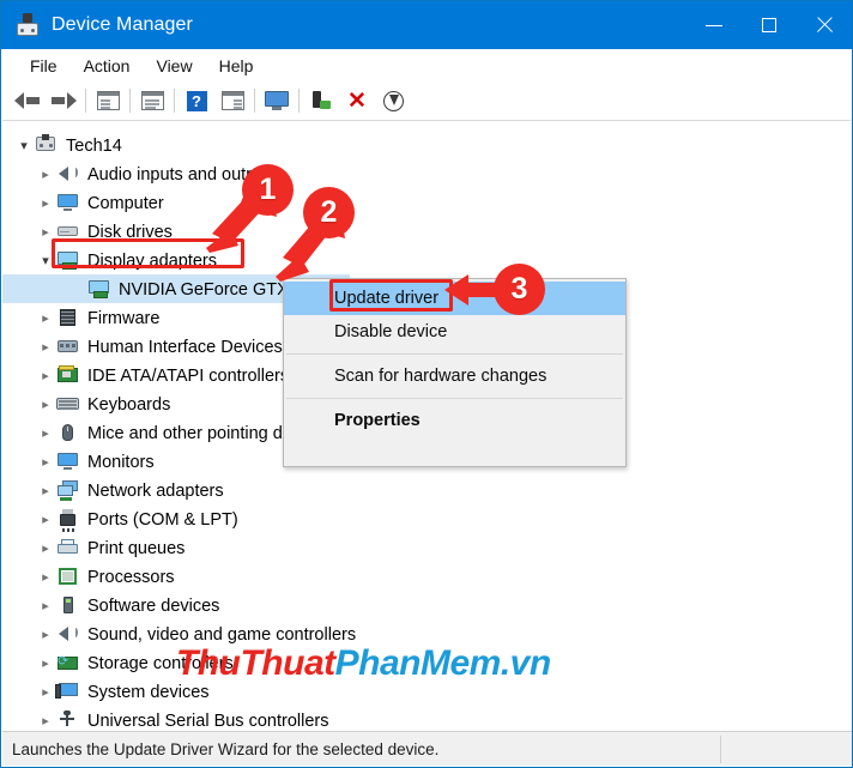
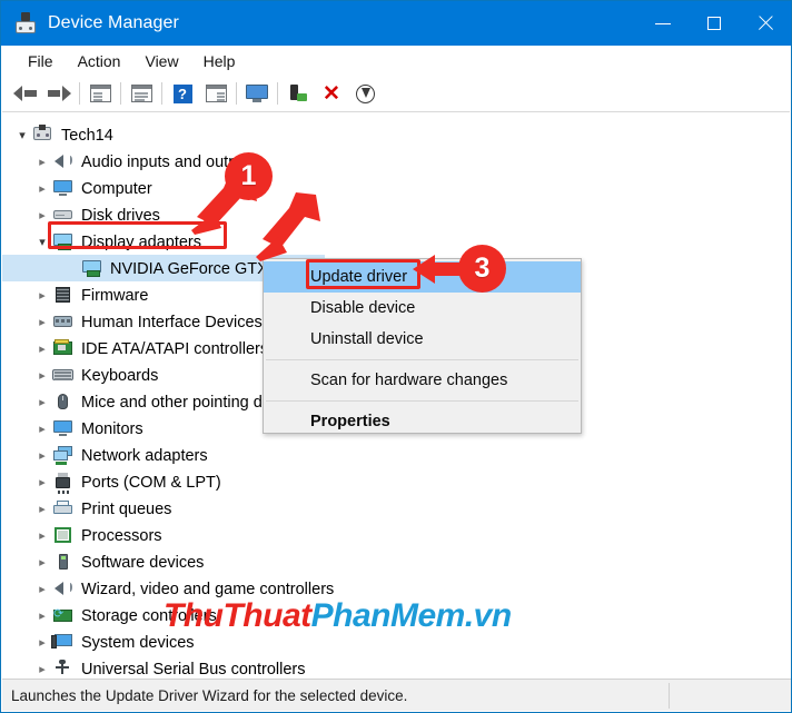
  Device Manager
  File
  Action
  View
  Help
  ?
  ✕
  ▾
  Tech14
  ▸
  Audio inputs and out
  ▸
  Computer
  ▸
  Disk drives
  ▾
  Display adapters
  NVIDIA GeForce GT
  ▸
  Firmware
  ▸
  Human Interface Devices
  ▸
  IDE ATA/ATAPI controller
  ▸
  Keyboards
  ▸
  Mice and other pointing d
  ▸
  Monitors
  ▸
  Network adapters
  ▸
  Ports (COM & LPT)
  ▸
  Print queues
  ▸
  Processors
  ▸
  Software devices
  ▸
- Sound, video and game controllers
+ Wizard, video and game controllers
  ▸
  ⟳
  Storage controllers
  ▸
  System devices
  ▸
  Universal Serial Bus controllers
  Update driver
  Disable device
+ Uninstall device
  Scan for hardware changes
  Properties
  Launches the Update Driver Wizard for the selected device.
  1
- 2
  3
  ThuThuatPhanMem.vn
